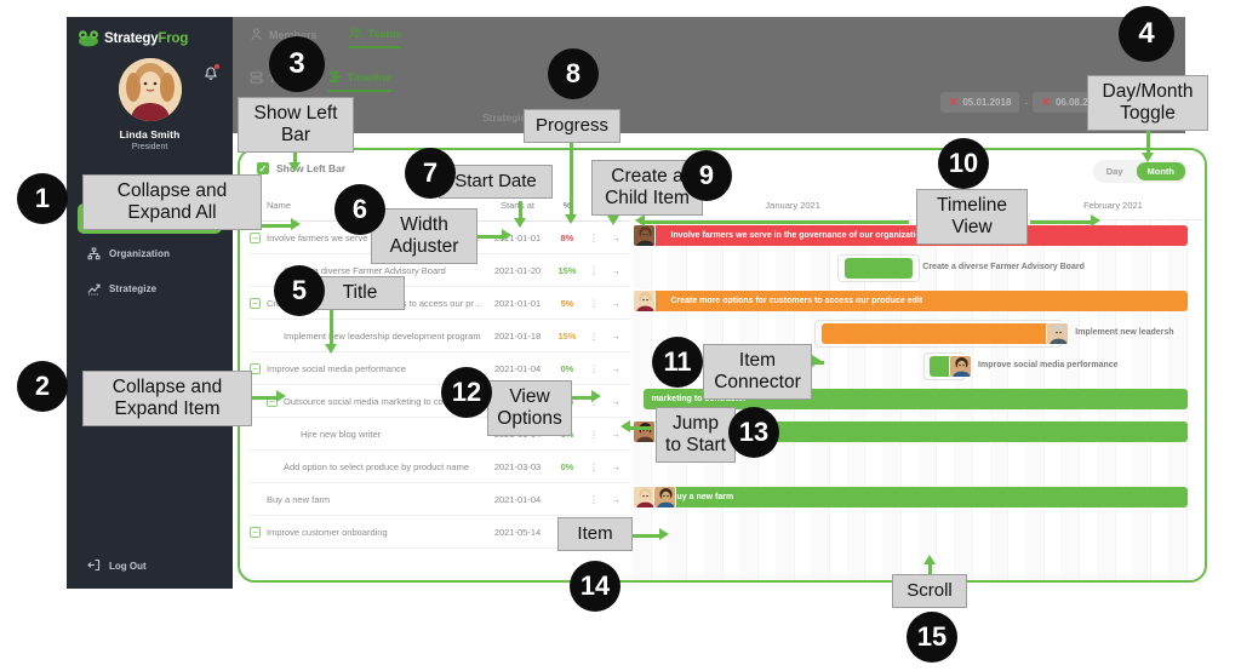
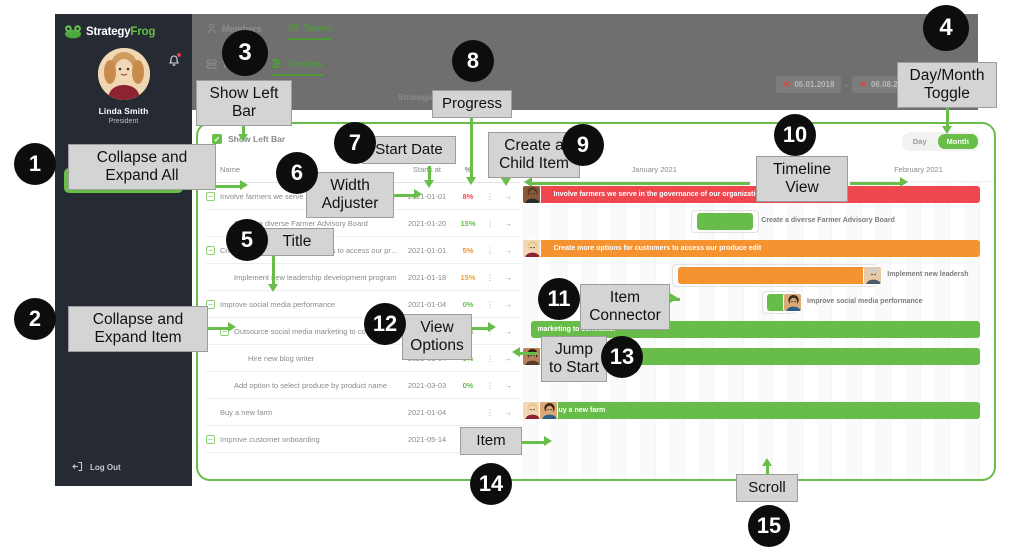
  Members
  Teams
  Timeline
  ✕
  05.01.2018
  -
  ✕
  06.08.2
  ✓
  Show Left Bar
  Day
  Month
  Name
  Star at
  %
  −
  21-01-01
  8%
  ⋮
  →
  a diverse Farmer Advisory Board
  2021-01-20
  15%
  ⋮
  →
  −
  2021-01-01
  5%
  ⋮
  →
  Implementew leadership development program
  2021-01-18
  15%
  ⋮
  →
  −
  Improve social media performance
  2021-01-04
  0%
  ⋮
  →
  −
  Outsource social media marketing to co
  ⋮
  →
  Hire new blog writer
  ⋮
  →
  Add option to select produce by product name
  2021-03-03
  0%
  ⋮
  →
  Buy a new farm
  2021-01-04
  ⋮
  →
  −
  Improve customer onboarding
  2021-05-14
  January 2021
  February 2021
  StrategyFrog
  Linda Smith
- Organization
- Strategize
  Log Out
  Collapse and
  Expand All
  1
  Collapse and
  Expand Item
  2
  Show Left
  Bar
  3
  Day/Month
  Toggle
  4
  Title
  5
  Width
  Adjuster
  6
  Start Date
  7
  Progress
  8
  Create a
  Child Item
  9
  Timeline
  View
  10
  Item
  Connector
  11
  View
  Options
  12
  Jump
  to Start
  13
  Item
  14
  Scroll
  15
